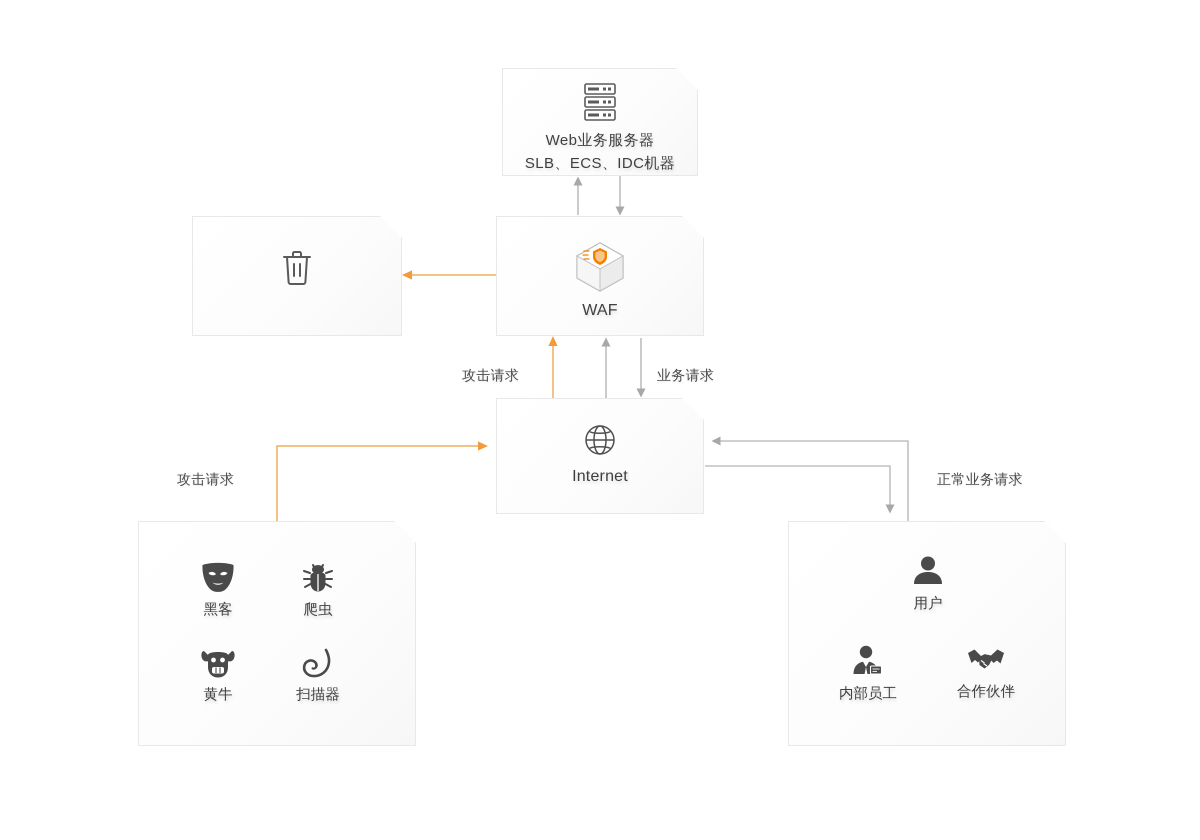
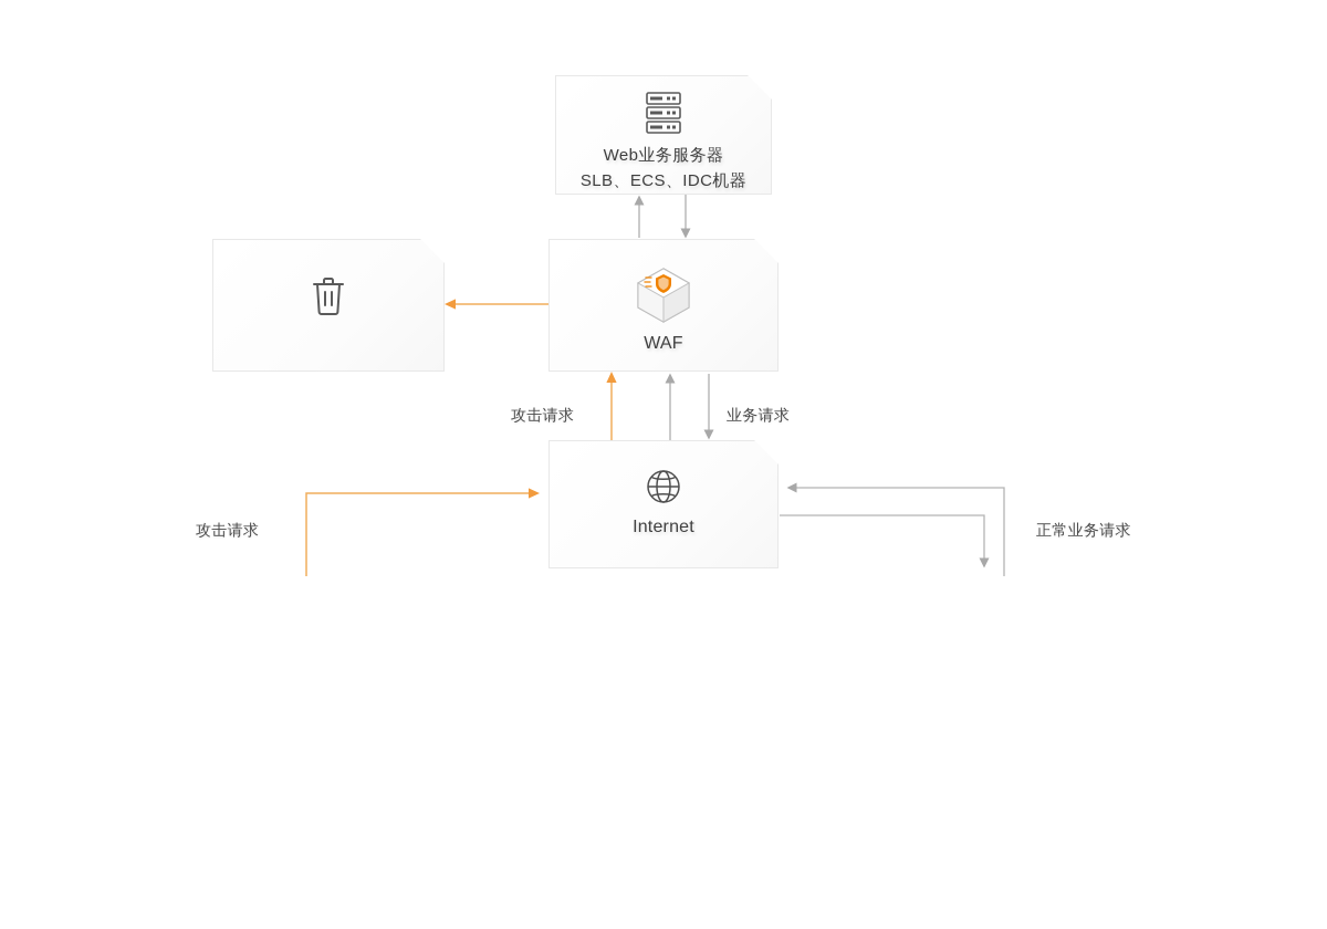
  Web业务服务器
  SLB、ECS、IDC机器
  WAF
  Internet
- 黑客
- 爬虫
- 黄牛
- 扫描器
- 用户
- 内部员工
- 合作伙伴
  攻击请求
  业务请求
  攻击请求
  正常业务请求
